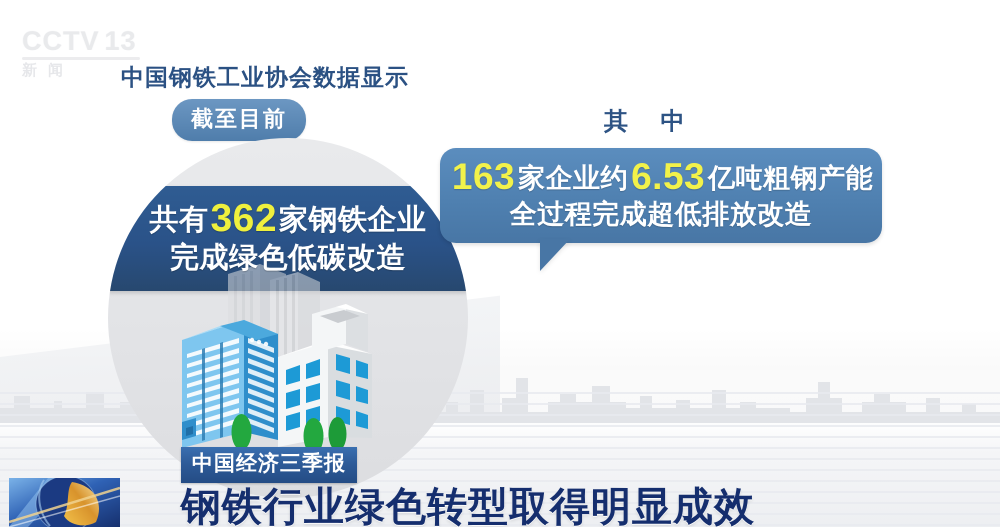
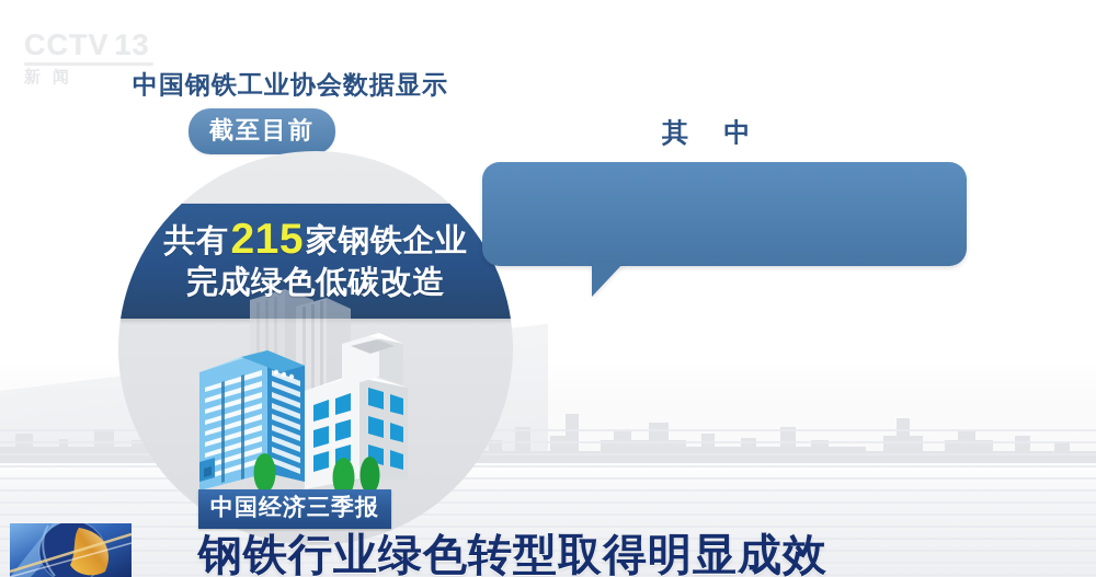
  新闻
  中国钢铁工业协会数据显示
  截至目前
- 共有362家钢铁企业
+ 共有215家钢铁企业
  完成绿色低碳改造
  其 中
- 163家企业约6.53亿吨粗钢产能
- 全过程完成超低排放改造
  中国经济三季报
  钢铁行业绿色转型取得明显成效
